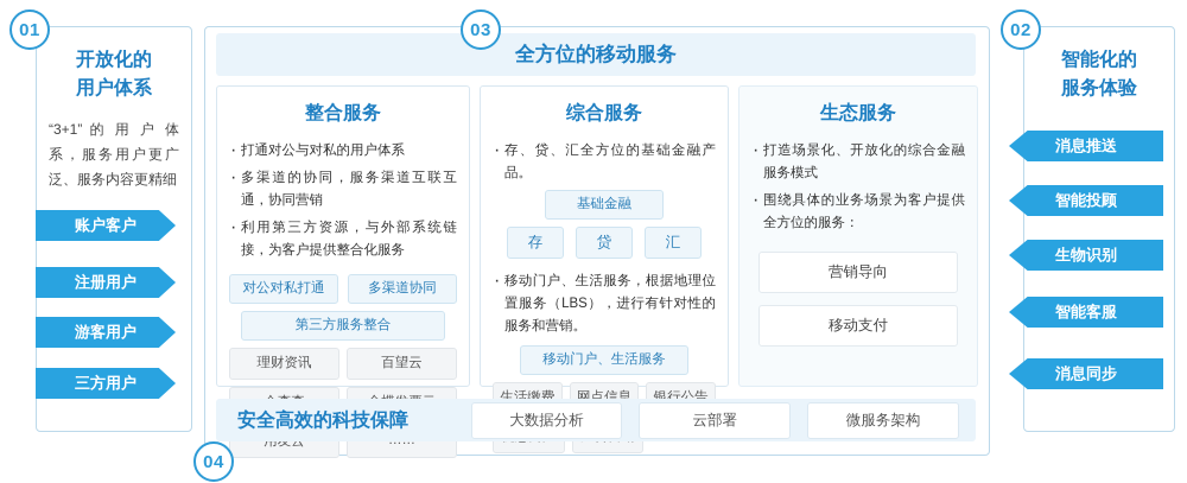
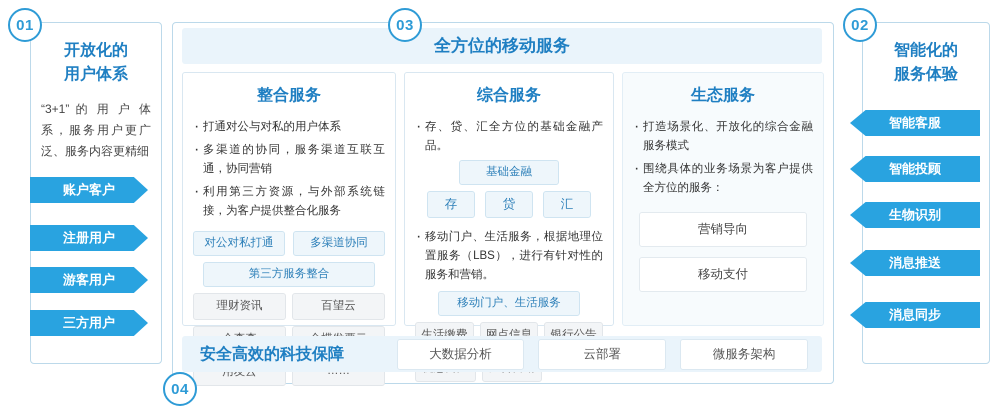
  01
  02
  03
  04
  开放化的
  用户体系
  “3+1” 的 用 户 体 系，服务用户更广泛、服务内容更精细
  账户客户
  注册用户
  游客用户
  三方用户
  智能化的
  服务体验
- 消息推送
+ 智能客服
  智能投顾
  生物识别
- 智能客服
+ 消息推送
  消息同步
  全方位的移动服务
  整合服务
  打通对公与对私的用户体系
  多渠道的协同，服务渠道互联互通，协同营销
  利用第三方资源，与外部系统链接，为客户提供整合化服务
  对公对私打通
  多渠道协同
  第三方服务整合
  理财资讯
  百望云
  用友云
  综合服务
  存、贷、汇全方位的基础金融产品。
  基础金融
  存
  贷
  汇
  移动门户、生活服务，根据地理位置服务（LBS），进行有针对性的服务和营销。
  移动门户、生活服务
  生活缴费
  网点信息
  银行公告
  生态服务
  打造场景化、开放化的综合金融服务模式
  围绕具体的业务场景为客户提供全方位的服务：
  营销导向
  移动支付
  安全高效的科技保障
  大数据分析
  云部署
  微服务架构
